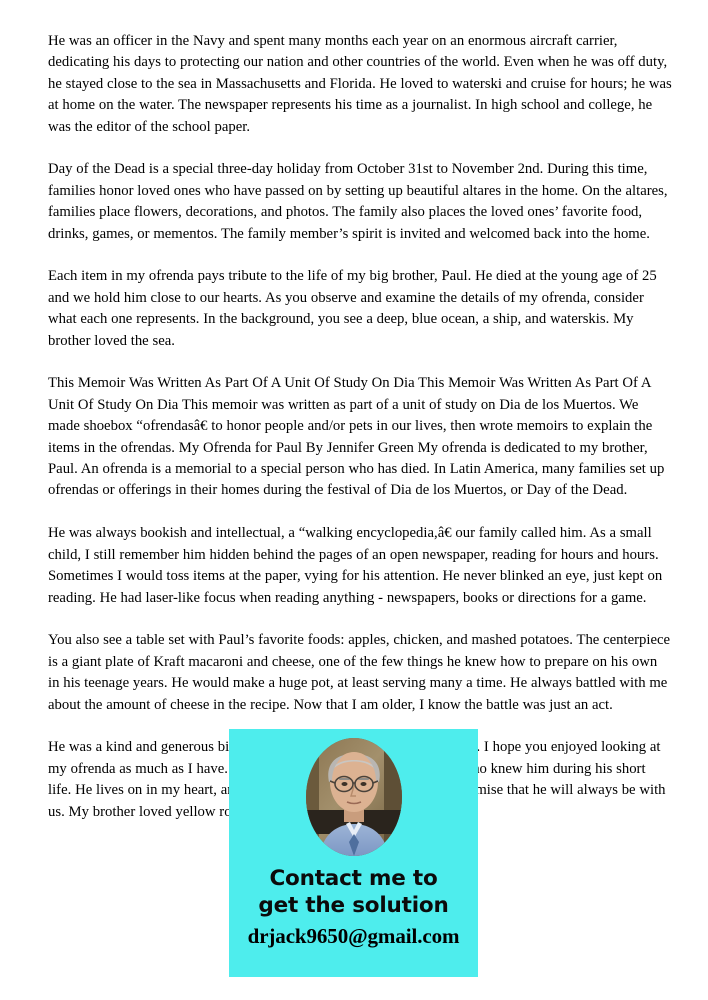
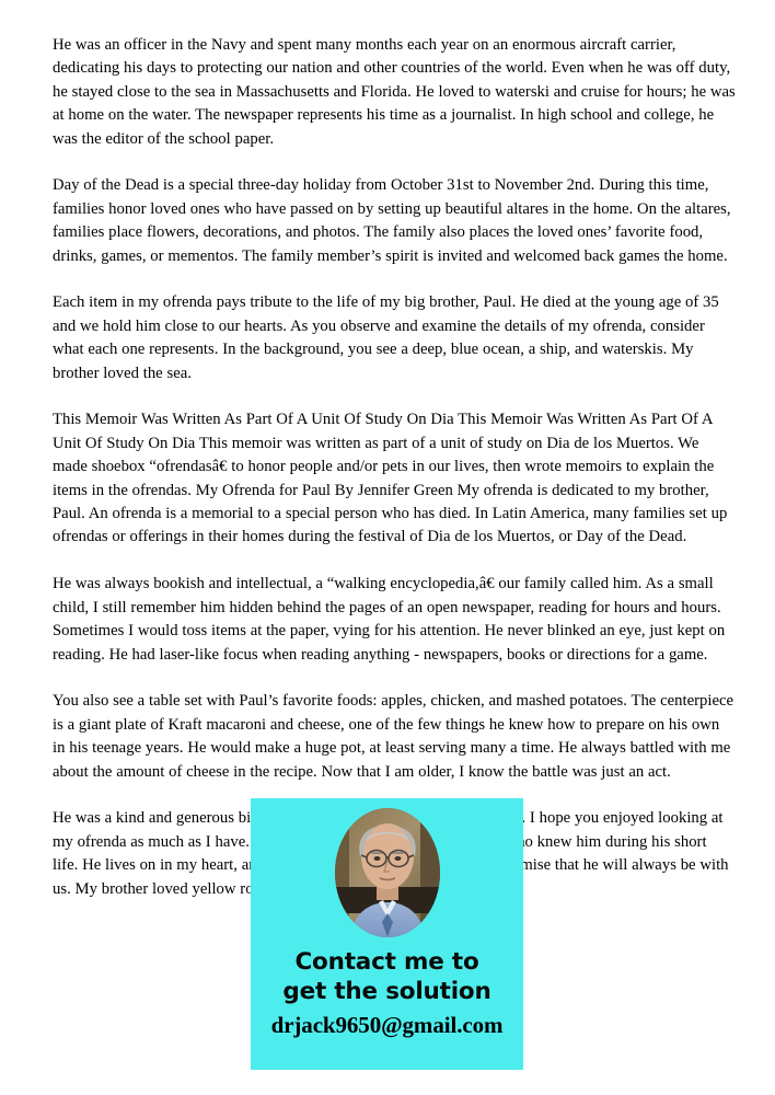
  He was an officer in the Navy and spent many months each year on an enormous aircraft carrier, dedicating his days to protecting our nation and other countries of the world. Even when he was off duty, he stayed close to the sea in Massachusetts and Florida. He loved to waterski and cruise for hours; he was at home on the water. The newspaper represents his time as a journalist. In high school and college, he was the editor of the school paper.
- Day of the Dead is a special three-day holiday from October 31st to November 2nd. During this time, families honor loved ones who have passed on by setting up beautiful altares in the home. On the altares, families place flowers, decorations, and photos. The family also places the loved ones’ favorite food, drinks, games, or mementos. The family member’s spirit is invited and welcomed back into the home.
+ Day of the Dead is a special three-day holiday from October 31st to November 2nd. During this time, families honor loved ones who have passed on by setting up beautiful altares in the home. On the altares, families place flowers, decorations, and photos. The family also places the loved ones’ favorite food, drinks, games, or mementos. The family member’s spirit is invited and welcomed back games the home.
- Each item in my ofrenda pays tribute to the life of my big brother, Paul. He died at the young age of 25 and we hold him close to our hearts. As you observe and examine the details of my ofrenda, consider what each one represents. In the background, you see a deep, blue ocean, a ship, and waterskis. My brother loved the sea.
+ Each item in my ofrenda pays tribute to the life of my big brother, Paul. He died at the young age of 35 and we hold him close to our hearts. As you observe and examine the details of my ofrenda, consider what each one represents. In the background, you see a deep, blue ocean, a ship, and waterskis. My brother loved the sea.
  This Memoir Was Written As Part Of A Unit Of Study On Dia This Memoir Was Written As Part Of A Unit Of Study On Dia This memoir was written as part of a unit of study on Dia de los Muertos. We made shoebox “ofrendasâ€ to honor people and/or pets in our lives, then wrote memoirs to explain the items in the ofrendas. My Ofrenda for Paul By Jennifer Green My ofrenda is dedicated to my brother, Paul. An ofrenda is a memorial to a special person who has died. In Latin America, many families set up ofrendas or offerings in their homes during the festival of Dia de los Muertos, or Day of the Dead.
  He was always bookish and intellectual, a “walking encyclopedia,â€ our family called him. As a small child, I still remember him hidden behind the pages of an open newspaper, reading for hours and hours. Sometimes I would toss items at the paper, vying for his attention. He never blinked an eye, just kept on reading. He had laser-like focus when reading anything - newspapers, books or directions for a game.
  You also see a table set with Paul’s favorite foods: apples, chicken, and mashed potatoes. The centerpiece is a giant plate of Kraft macaroni and cheese, one of the few things he knew how to prepare on his own in his teenage years. He would make a huge pot, at least serving many a time. He always battled with me about the amount of cheese in the recipe. Now that I am older, I know the battle was just an act.
  Contact me to
  get the solution
  drjack9650@gmail.com
